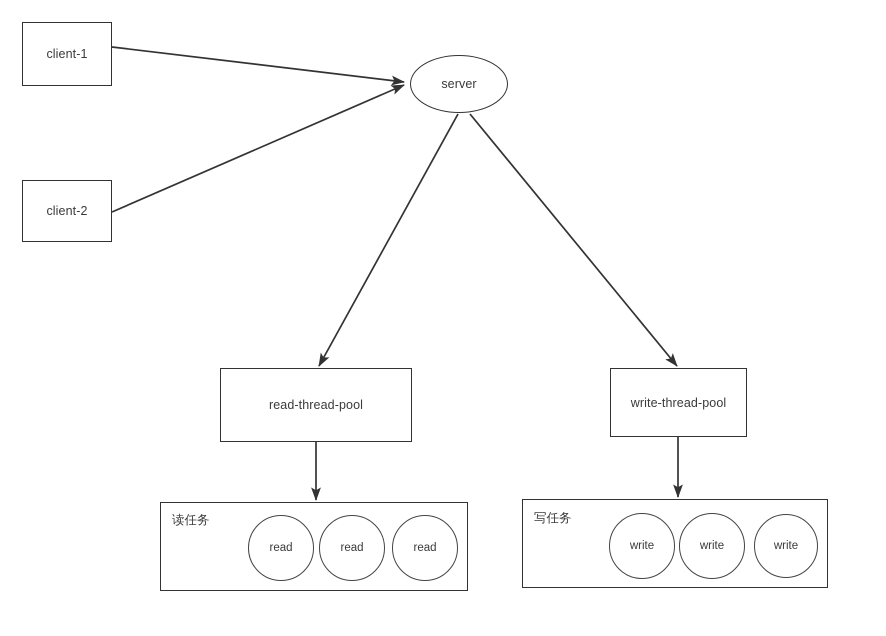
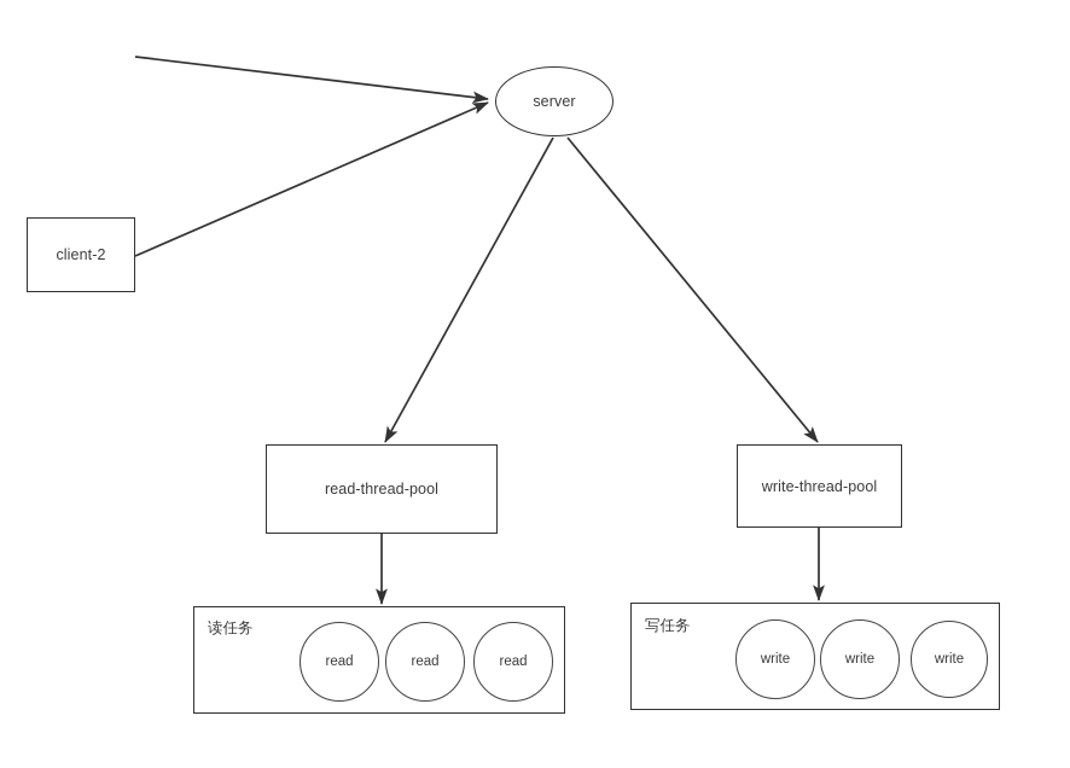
- client-1
  client-2
  server
  read-thread-pool
  write-thread-pool
  读任务
  写任务
  read
  read
  read
  write
  write
  write
